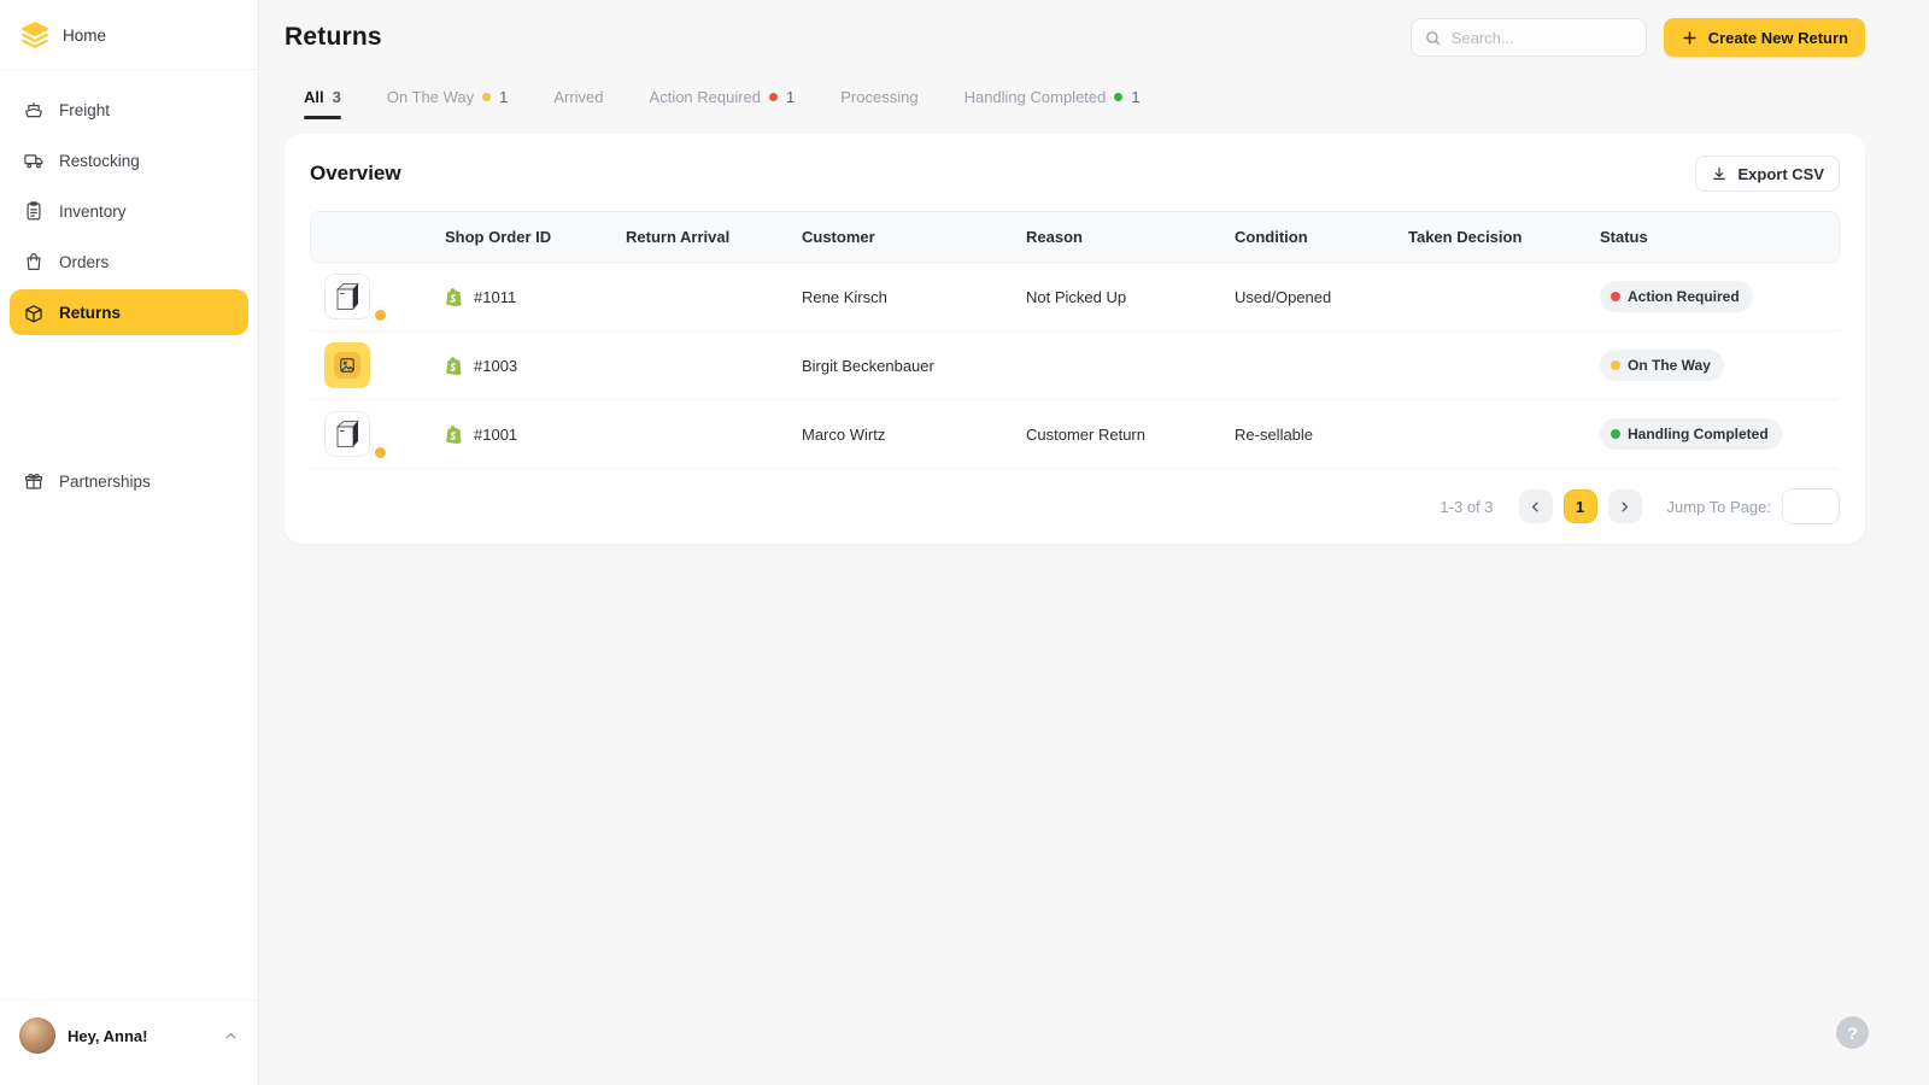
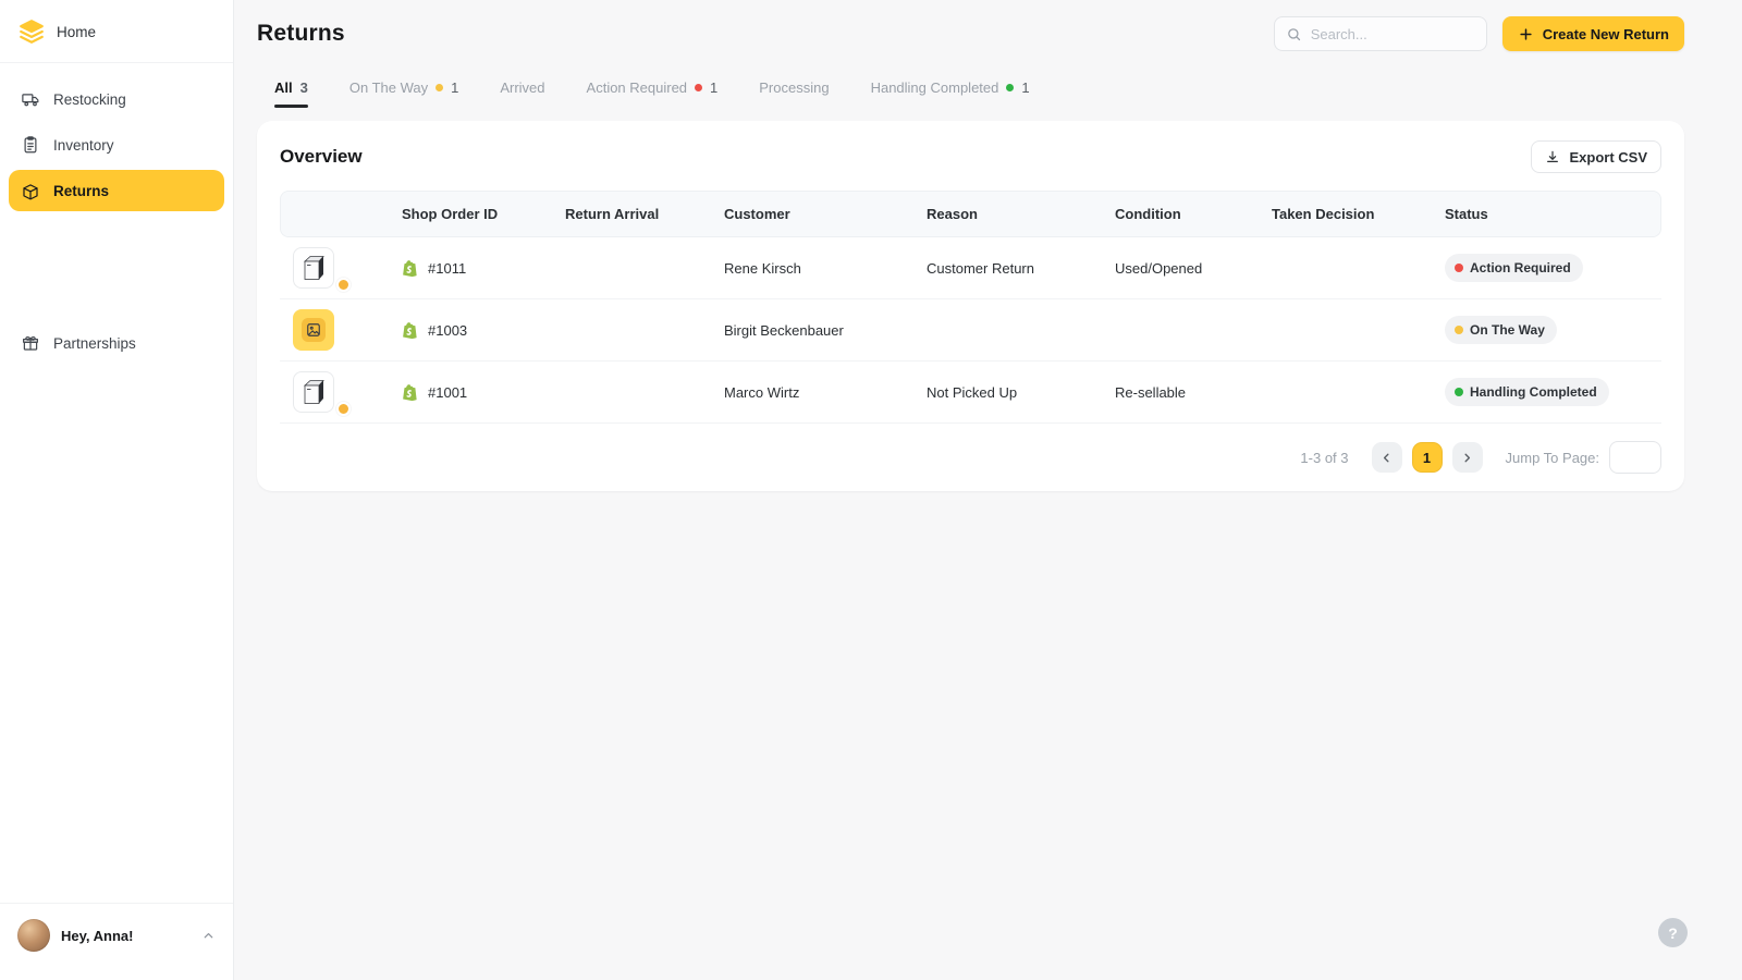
  Home
- Freight
  Restocking
  Inventory
- Orders
  Returns
  Partnerships
  Hey, Anna!
  Returns
  Search...
  Create New Return
  All
  3
  On The Way
  1
  Arrived
  Action Required
  1
  Processing
  Handling Completed
  1
  Overview
  Export CSV
  	Shop Order ID	Return Arrival	Customer	Reason	Condition	Taken Decision	Status
- 	#1011		Rene Kirsch	Not Picked Up	Used/Opened		Action Required
+ 	#1011		Rene Kirsch	Customer Return	Used/Opened		Action Required
  	#1003		Birgit Beckenbauer				On The Way
- 	#1001		Marco Wirtz	Customer Return	Re-sellable		Handling Completed
+ 	#1001		Marco Wirtz	Not Picked Up	Re-sellable		Handling Completed
  1-3 of 3
  1
  Jump To Page:
  ?
